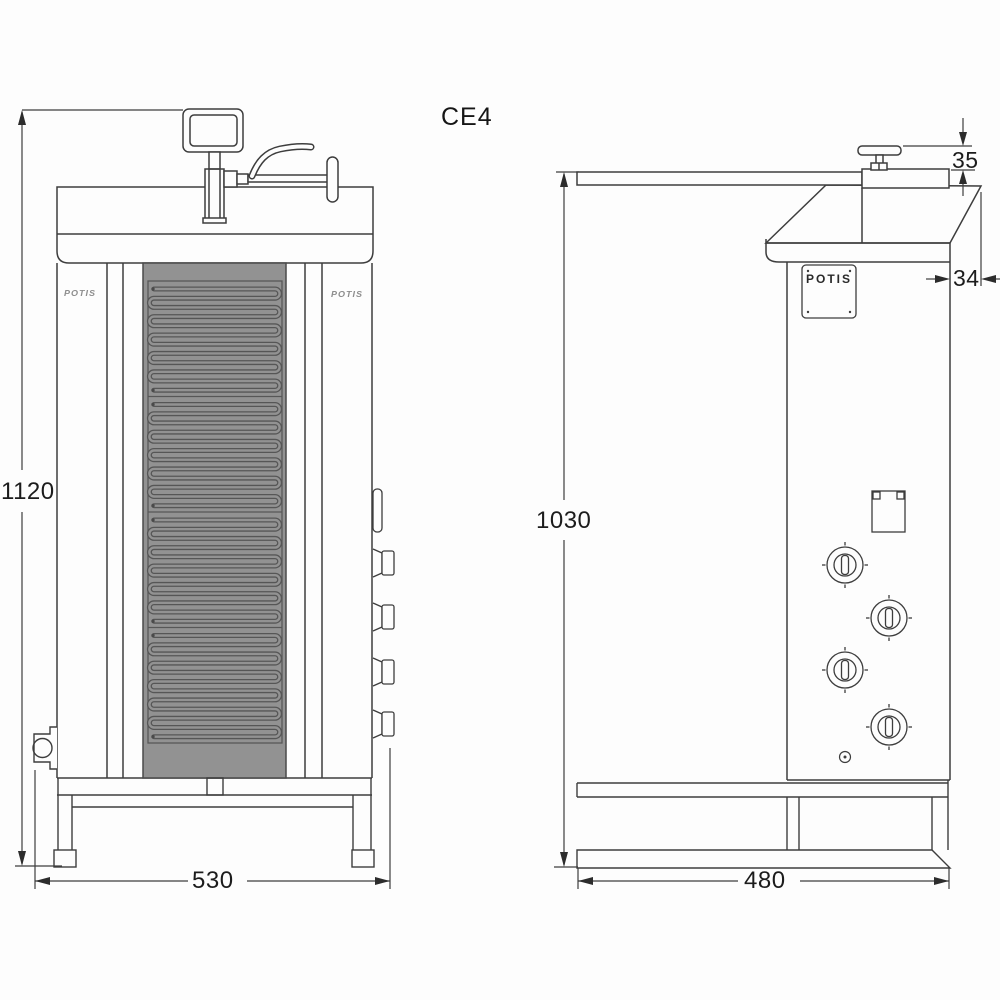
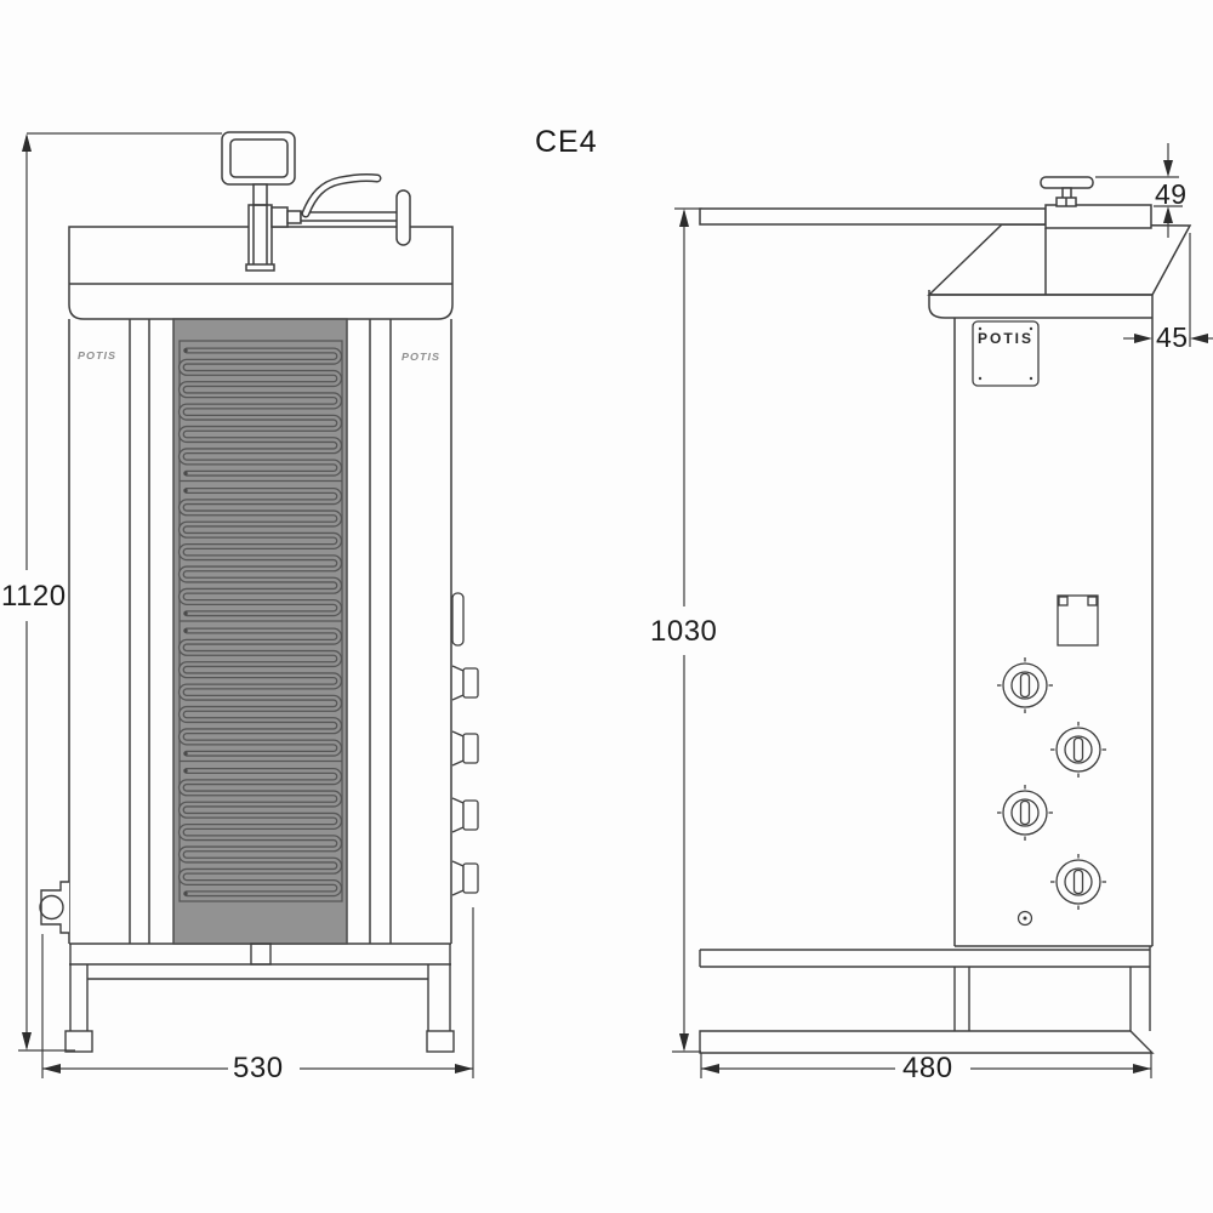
  CE4
  1120
  530
  1030
  480
- 35
+ 49
- 34
+ 45
  POTIS
  POTIS
  POTIS
